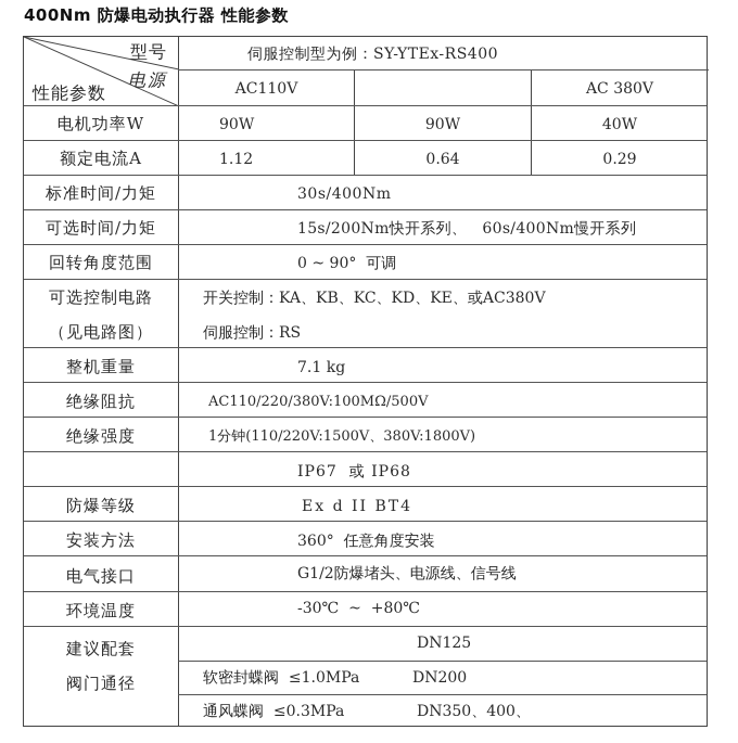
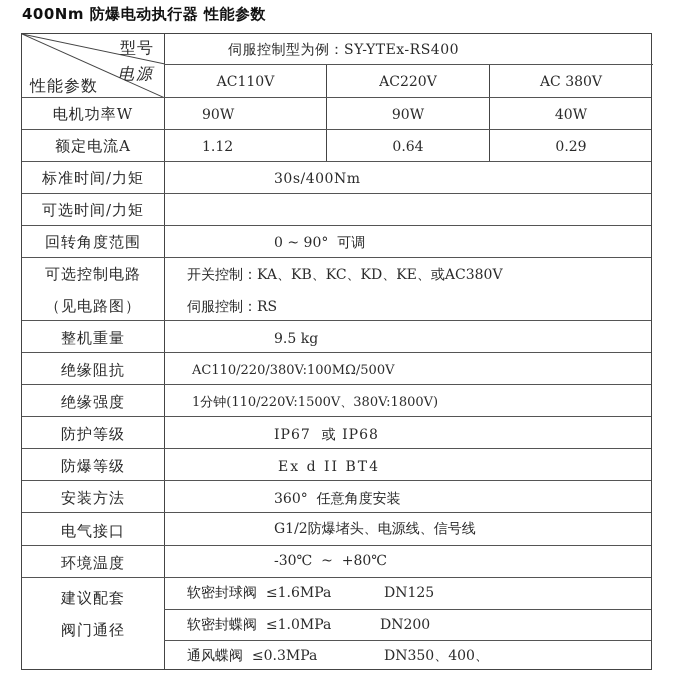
  400Nm 防爆电动执行器 性能参数
  型号
  电源
  性能参数
  伺服控制型为例：SY-YTEx-RS400
  AC110V
+ AC220V
  AC 380V
  电机功率W
  90W
  90W
  40W
  额定电流A
  1.12
  0.64
  0.29
  标准时间/力矩
  30s/400Nm
  可选时间/力矩
- 15s/200Nm快开系列、 60s/400Nm慢开系列
  回转角度范围
  0 ~ 90° 可调
  可选控制电路
  （见电路图）
  开关控制：KA、KB、KC、KD、KE、或AC380V
  伺服控制：RS
  整机重量
- 7.1 kg
+ 9.5 kg
  绝缘阻抗
  AC110/220/380V:100MΩ/500V
  绝缘强度
  1分钟(110/220V:1500V、380V:1800V)
+ 防护等级
  IP67 或 IP68
  防爆等级
  Ex d II BT4
  安装方法
  360° 任意角度安装
  电气接口
  G1/2防爆堵头、电源线、信号线
  环境温度
  -30℃ ~ +80℃
  建议配套
  阀门通径
+ 软密封球阀 ≤1.6MPa
  DN125
  软密封蝶阀 ≤1.0MPa
  DN200
  通风蝶阀 ≤0.3MPa
  DN350、400、
